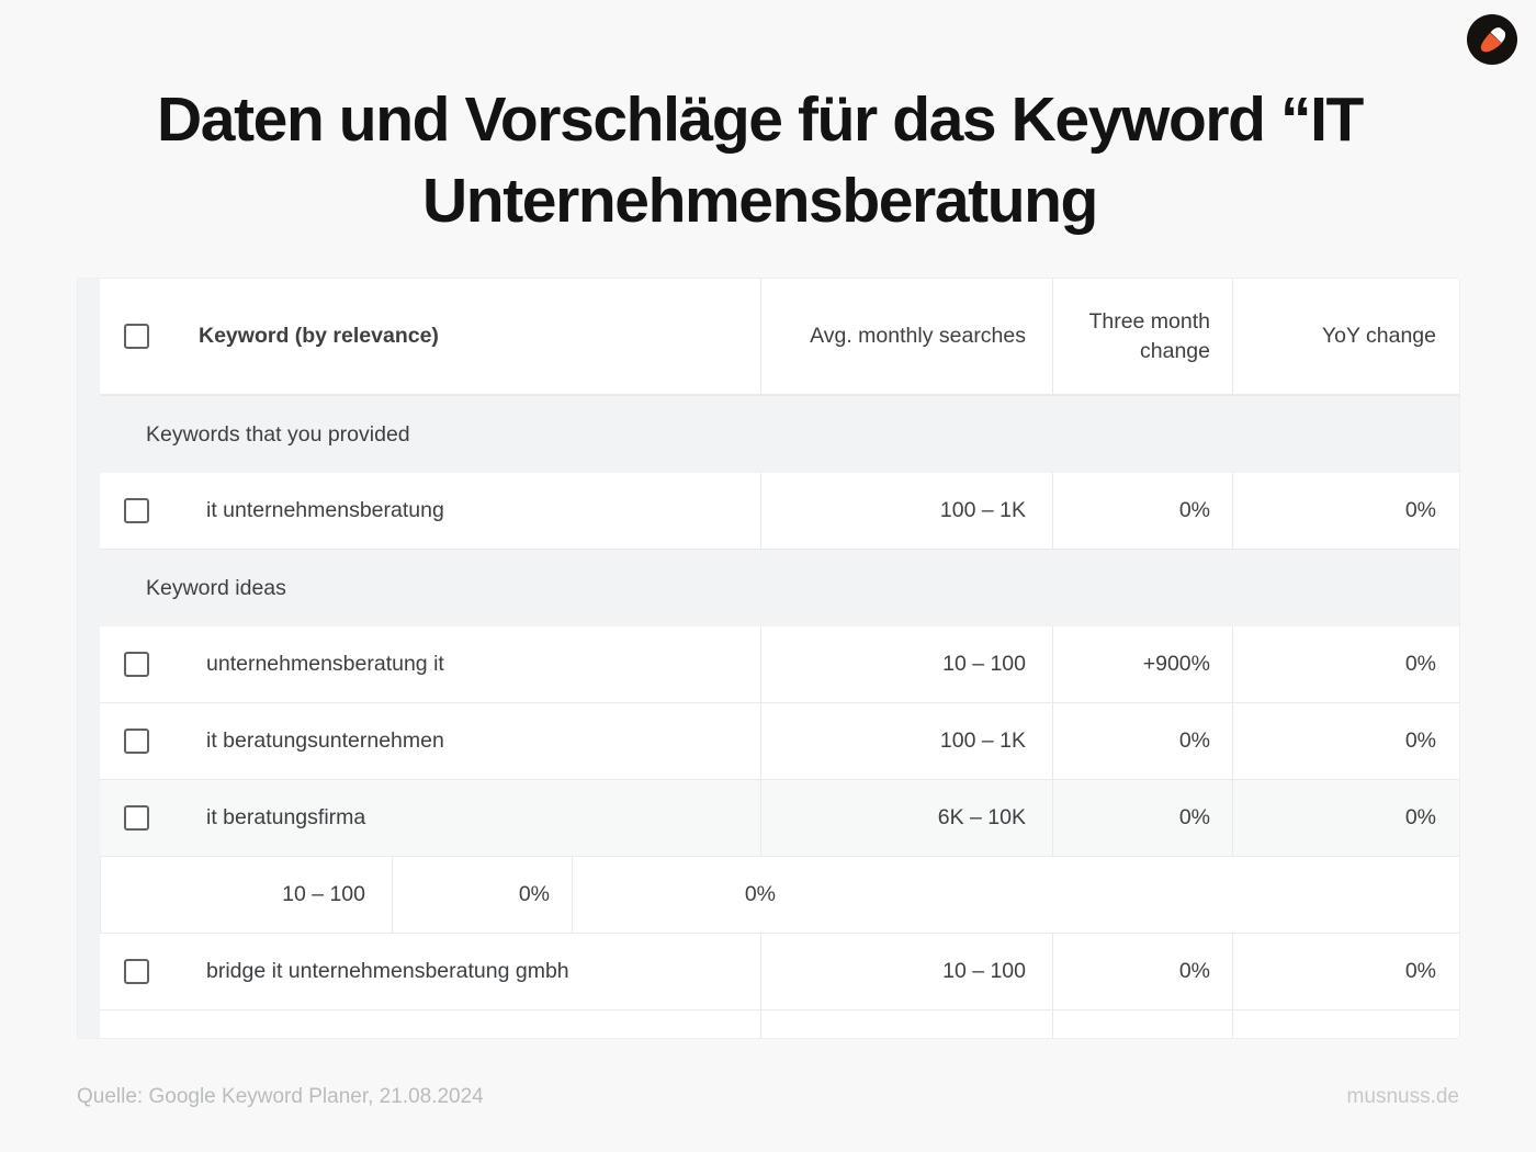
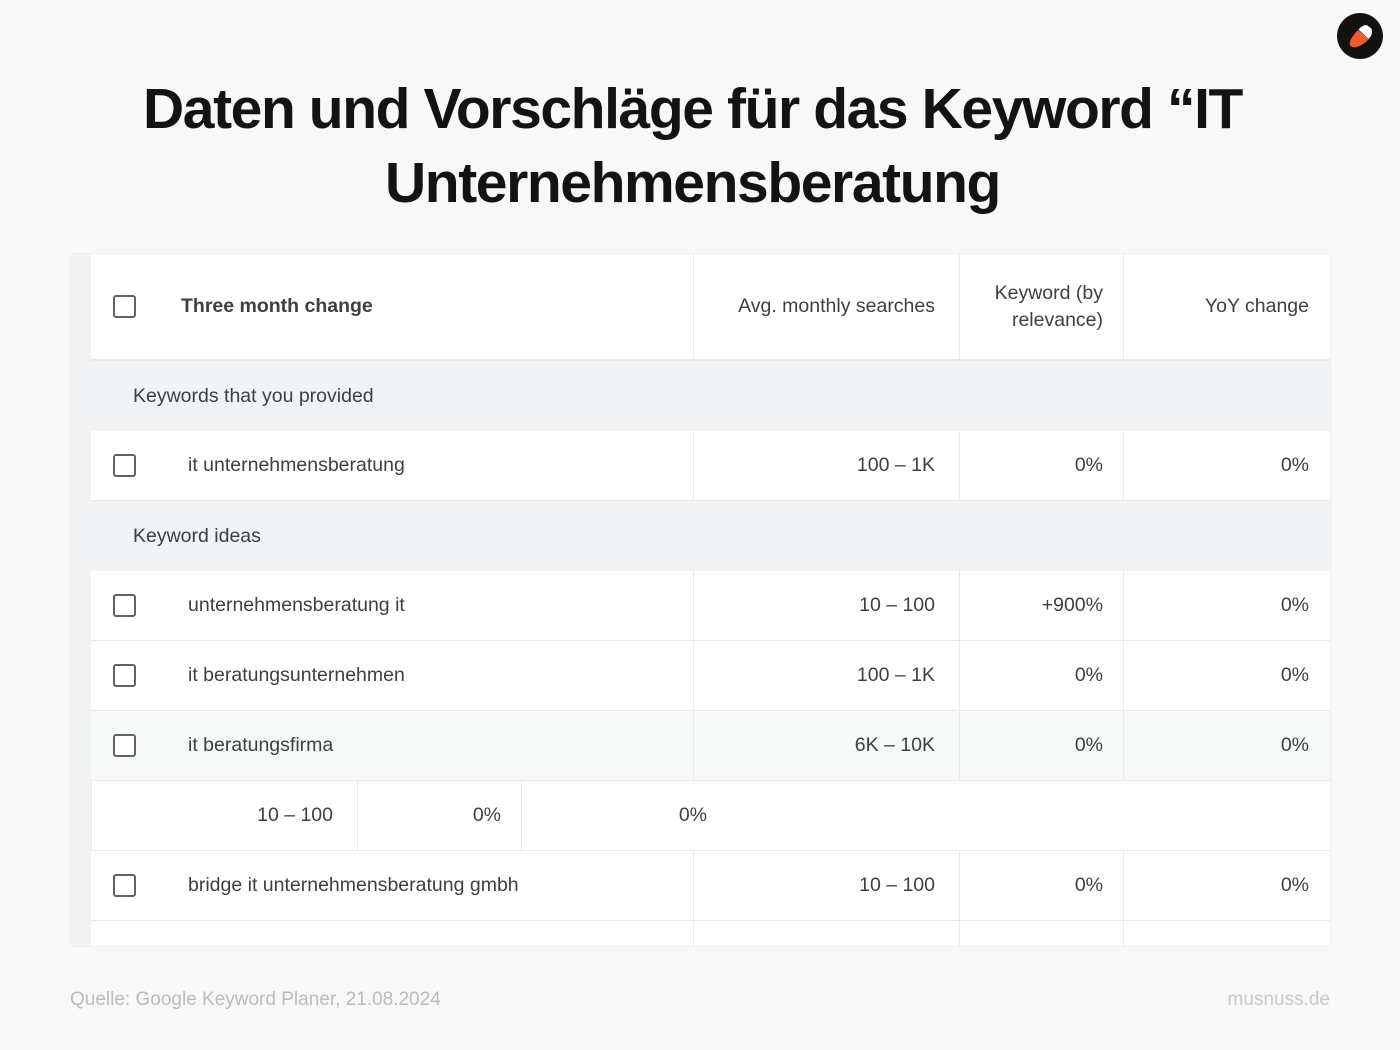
  Daten und Vorschläge für das Keyword “IT Unternehmensberatung
- Keyword (by relevance)
+ Three month change
  Avg. monthly searches
- Three month change
+ Keyword (by relevance)
  YoY change
  Keywords that you provided
  it unternehmensberatung
  100 – 1K
  0%
  0%
  Keyword ideas
  unternehmensberatung it
  10 – 100
  +900%
  0%
  it beratungsunternehmen
  100 – 1K
  0%
  0%
  it beratungsfirma
  6K – 10K
  0%
  0%
  10 – 100
  0%
  0%
  bridge it unternehmensberatung gmbh
  10 – 100
  0%
  0%
  Quelle: Google Keyword Planer, 21.08.2024
  musnuss.de
